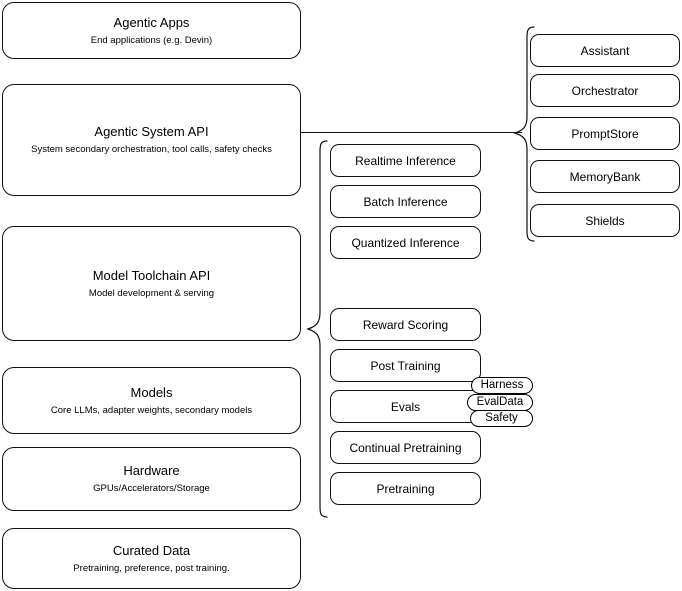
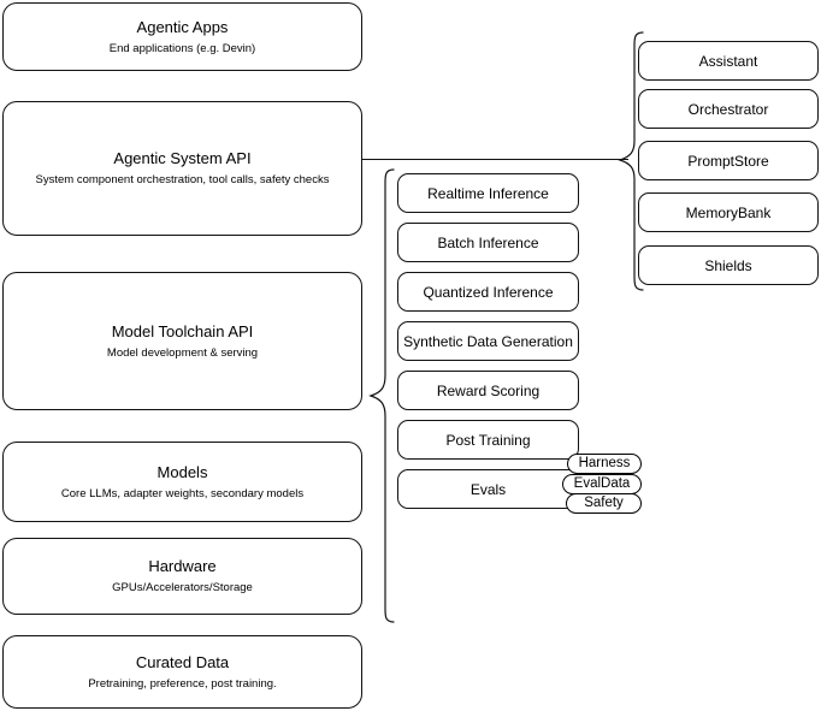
  Agentic Apps
  End applications (e.g. Devin)
  Agentic System API
- System secondary orchestration, tool calls, safety checks
+ System component orchestration, tool calls, safety checks
  Model Toolchain API
  Model development & serving
  Models
  Core LLMs, adapter weights, secondary models
  Hardware
  GPUs/Accelerators/Storage
  Curated Data
  Pretraining, preference, post training.
  Realtime Inference
  Batch Inference
  Quantized Inference
+ Synthetic Data Generation
  Reward Scoring
  Post Training
  Evals
- Continual Pretraining
- Pretraining
  Harness
  EvalData
  Safety
  Assistant
  Orchestrator
  PromptStore
  MemoryBank
  Shields
